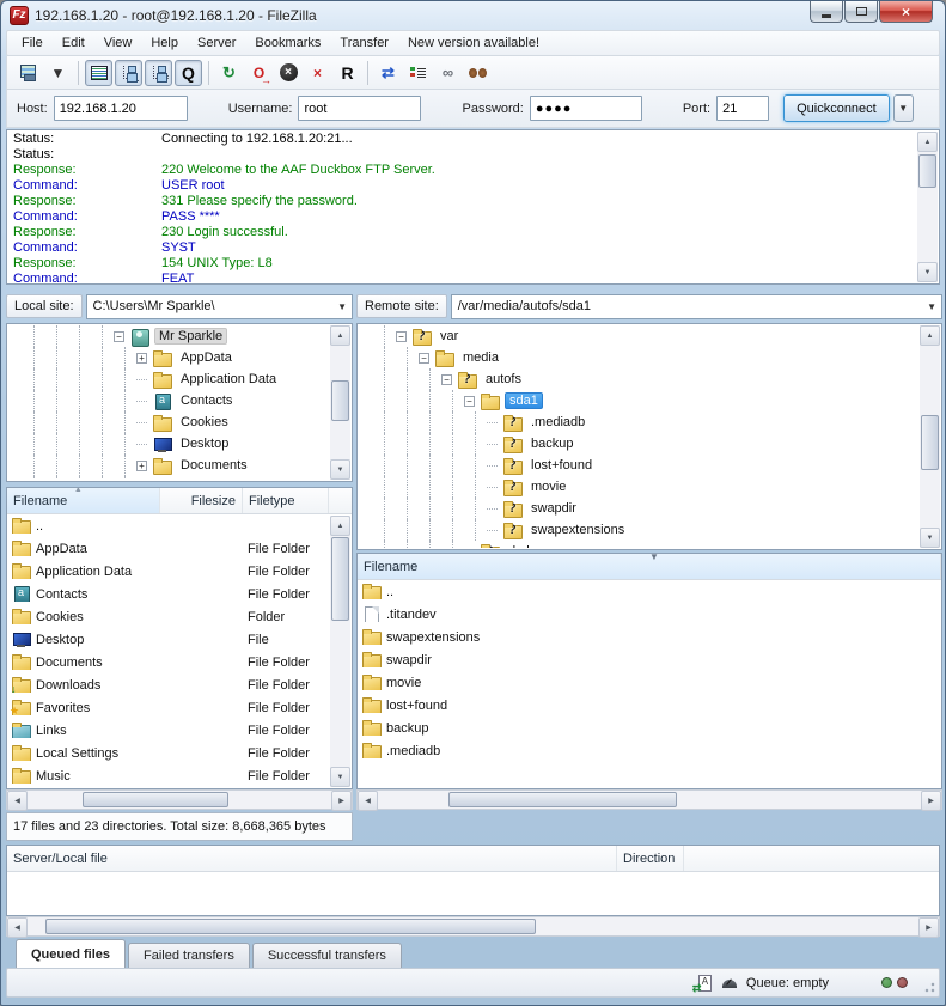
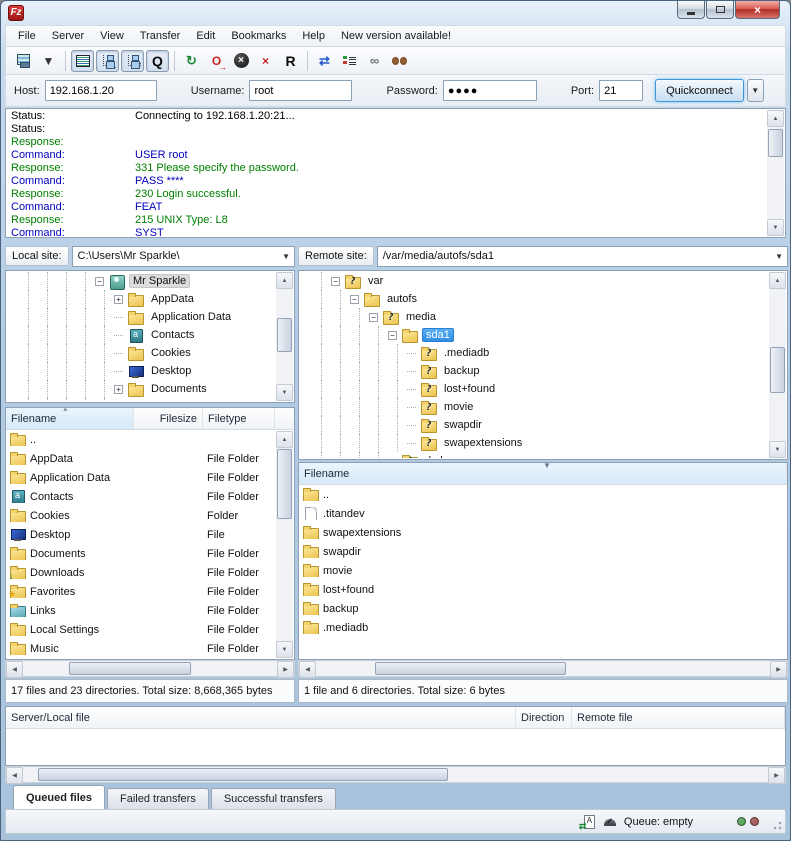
  Fz
- 192.168.1.20 - root@192.168.1.20 - FileZilla
  ×
  File
- Edit
+ Server
  View
- Help
+ Transfer
- Server
+ Edit
  Bookmarks
- Transfer
+ Help
  New version available!
  ▼
  Q
  ↻
  O
  ×
  ×
  R
  ⇄
  ∞
  Host:
  192.168.1.20
  Username:
  root
  Password:
  ●●●●
  Port:
  21
  Quickconnect
  ▼
  Status:
  Connecting to 192.168.1.20:21...
  Status:
  Response:
- 220 Welcome to the AAF Duckbox FTP Server.
  Command:
  USER root
  Response:
  331 Please specify the password.
  Command:
  PASS ****
  Response:
  230 Login successful.
  Command:
- SYST
+ FEAT
  Response:
- 154 UNIX Type: L8
+ 215 UNIX Type: L8
  Command:
- FEAT
+ SYST
  Local site:
  C:\Users\Mr Sparkle\
  ▼
  −
  Mr Sparkle
  +
  AppData
  Application Data
  Contacts
  Cookies
  Desktop
  +
  Documents
  Filename
  Filesize
  Filetype
  ..
  AppData
  File Folder
  Application Data
  File Folder
  Contacts
  File Folder
  Cookies
  Folder
  Desktop
  File
  Documents
  File Folder
  ↓
  Downloads
  File Folder
  ★
  Favorites
  File Folder
  Links
  File Folder
  Local Settings
  File Folder
  Music
  File Folder
  17 files and 23 directories. Total size: 8,668,365 bytes
  Remote site:
  /var/media/autofs/sda1
  ▼
  −
  ?
  var
  −
- media
+ autofs
  −
  ?
- autofs
+ media
  −
  sda1
  ?
  .mediadb
  ?
  backup
  ?
  lost+found
  ?
  movie
  ?
  swapdir
  ?
  swapextensions
  ▼
  Filename
  ..
  .titandev
  swapextensions
  swapdir
  movie
  lost+found
  backup
  .mediadb
+ 1 file and 6 directories. Total size: 6 bytes
  Server/Local file
  Direction
+ Remote file
  Queued files
  Failed transfers
  Successful transfers
  Queue: empty
